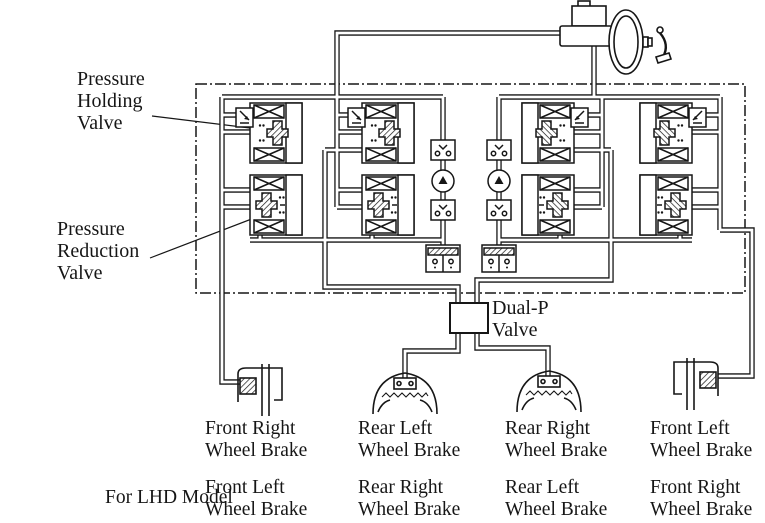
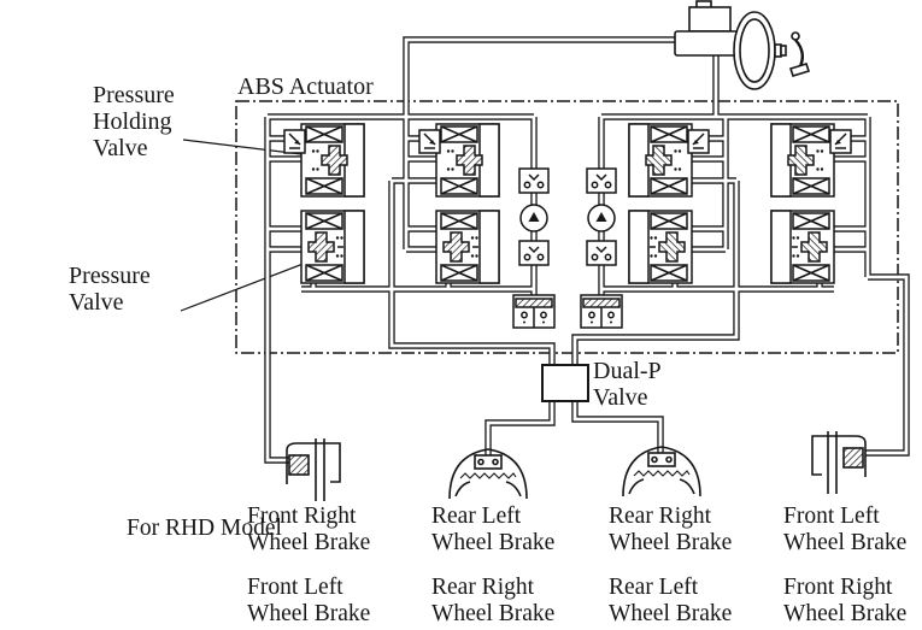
+ ABS Actuator
  Pressure
  Holding
  Valve
  Pressure
- Reduction
  Valve
  Dual-P
  Valve
+ For RHD Model
  Front Right
  Wheel Brake
  Rear Left
  Wheel Brake
  Rear Right
  Wheel Brake
  Front Left
  Wheel Brake
- For LHD Model
  Front Left
  Wheel Brake
  Rear Right
  Wheel Brake
  Rear Left
  Wheel Brake
  Front Right
  Wheel Brake
